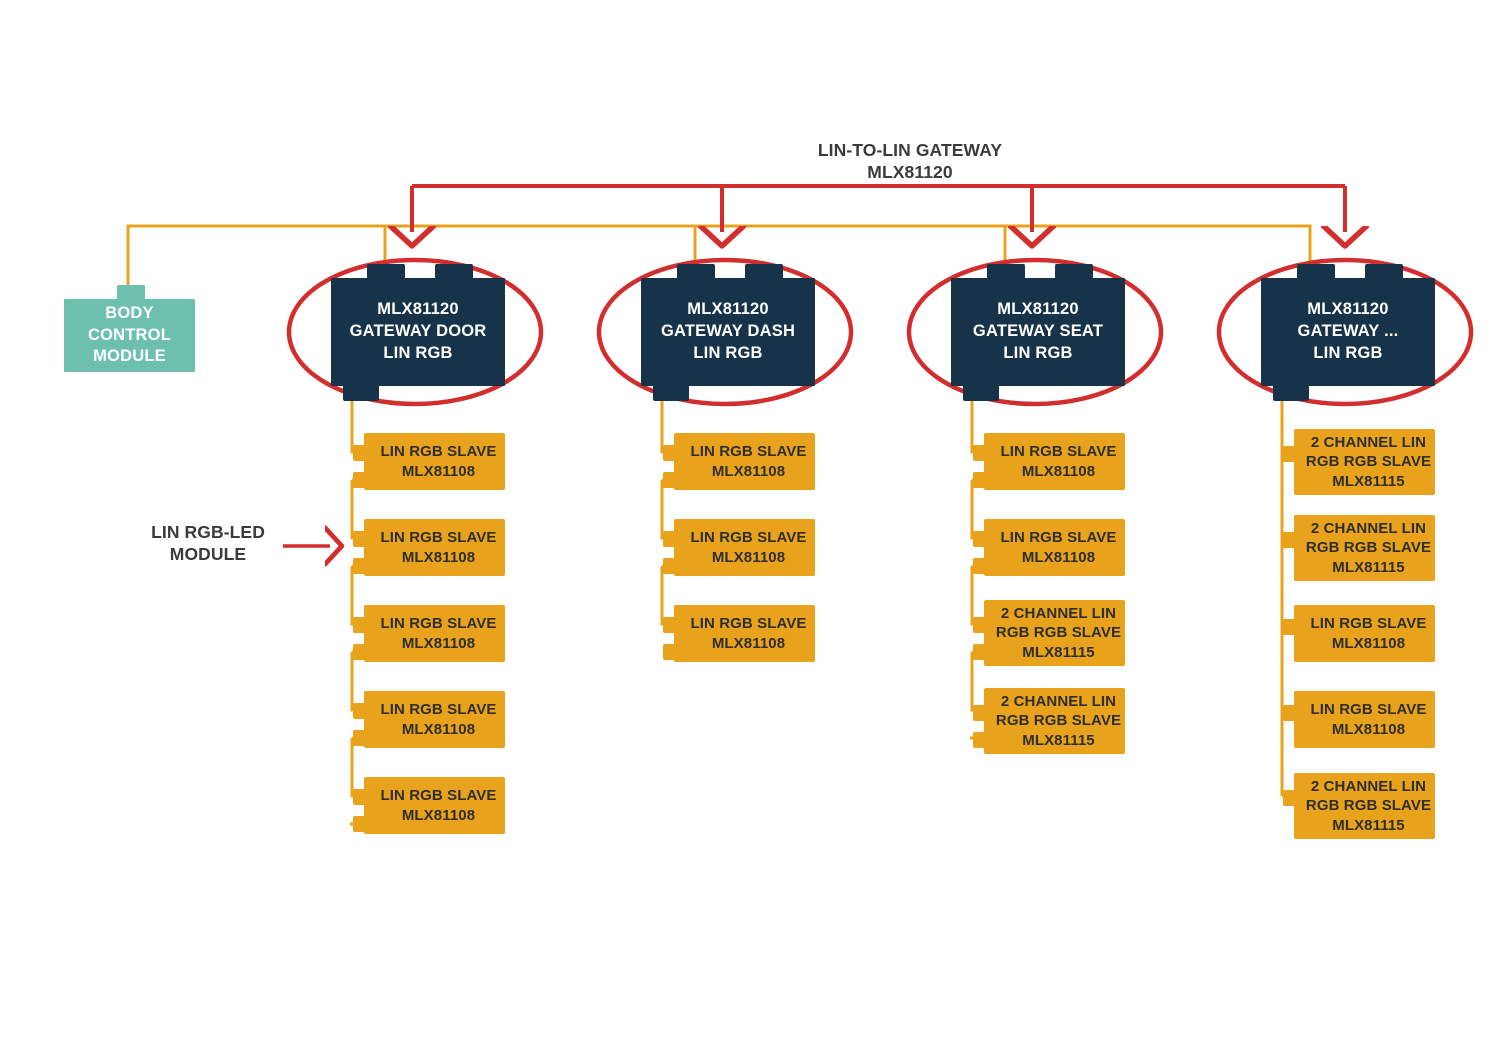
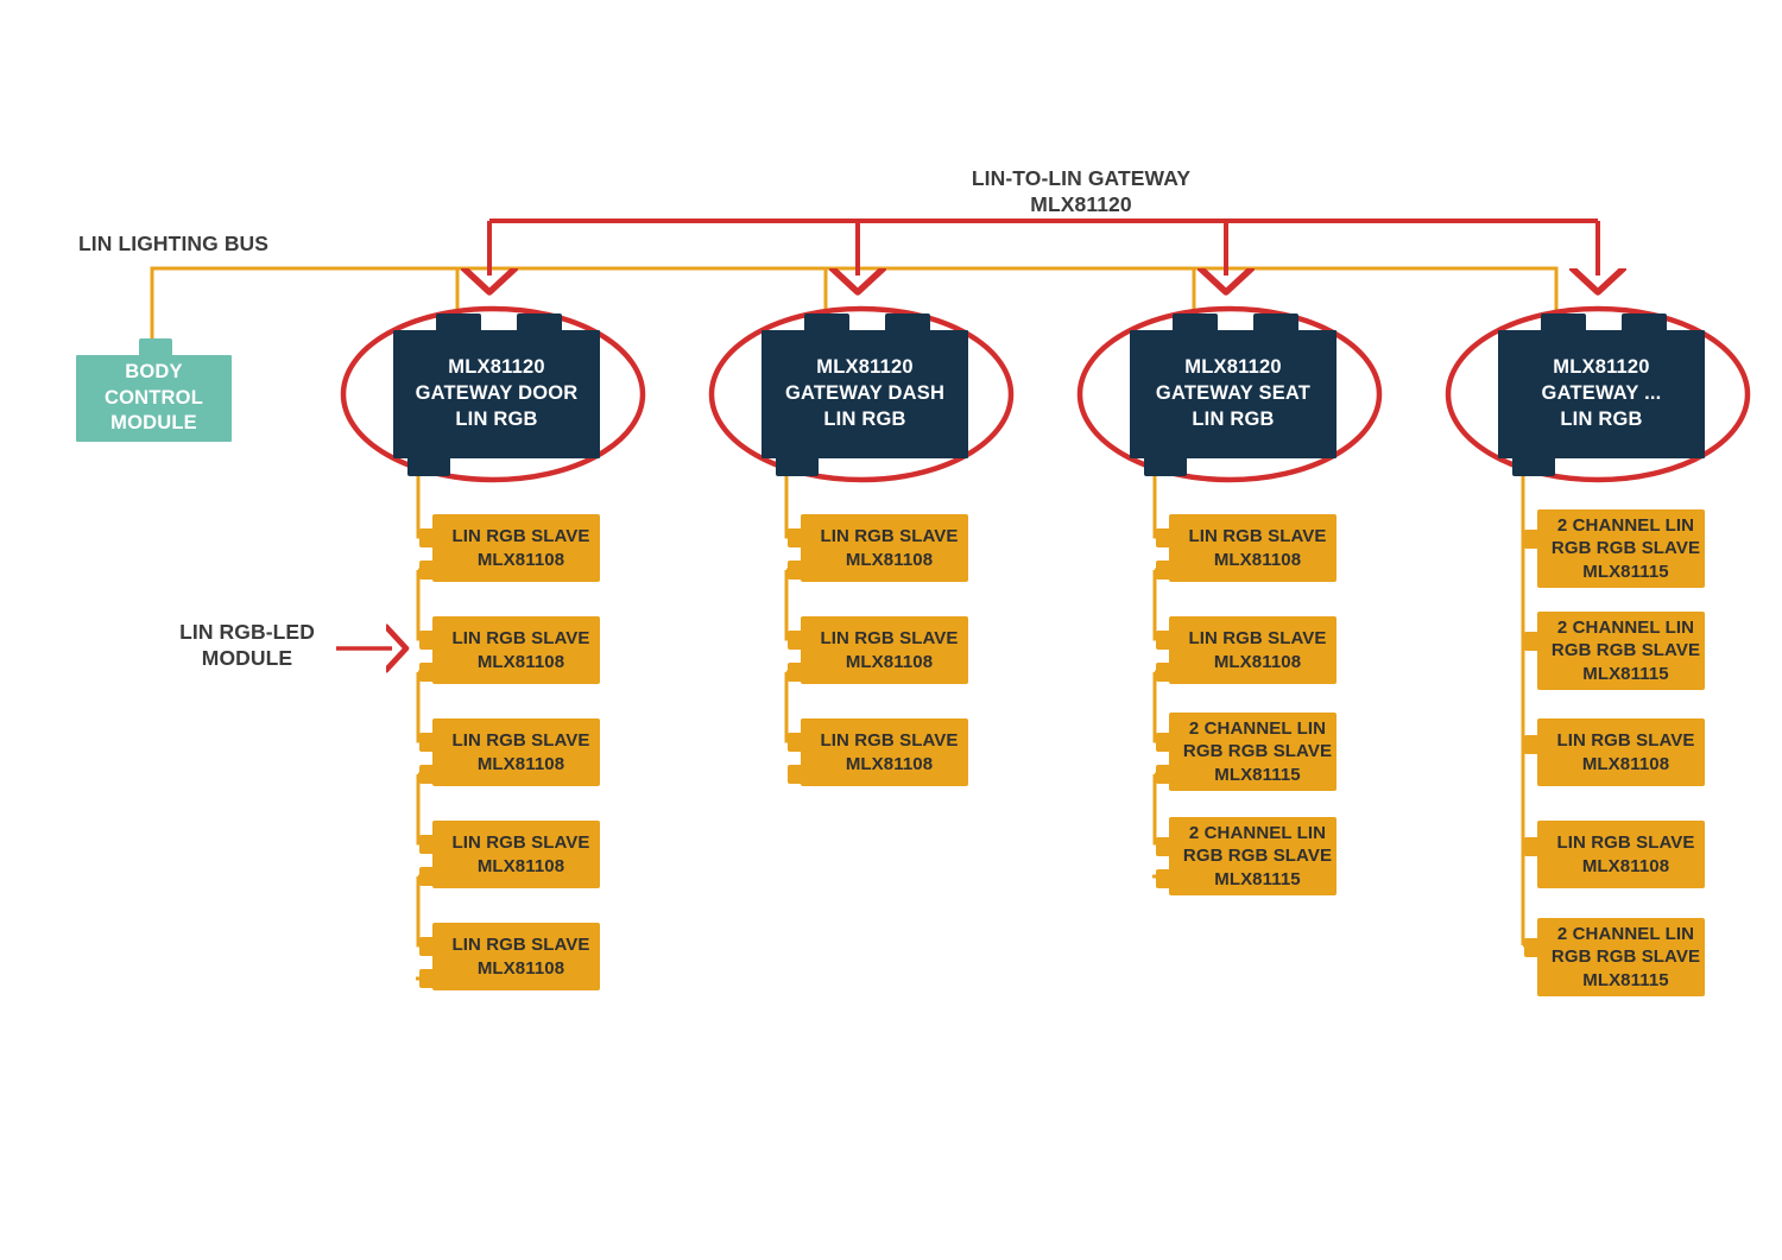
  BODY
  CONTROL
  MODULE
  MLX81120
  GATEWAY DOOR
  LIN RGB
  MLX81120
  GATEWAY DASH
  LIN RGB
  MLX81120
  GATEWAY SEAT
  LIN RGB
  MLX81120
  GATEWAY ...
  LIN RGB
  LIN RGB SLAVE
  MLX81108
  LIN RGB SLAVE
  MLX81108
  LIN RGB SLAVE
  MLX81108
  LIN RGB SLAVE
  MLX81108
  LIN RGB SLAVE
  MLX81108
  LIN RGB SLAVE
  MLX81108
  LIN RGB SLAVE
  MLX81108
  LIN RGB SLAVE
  MLX81108
  LIN RGB SLAVE
  MLX81108
  LIN RGB SLAVE
  MLX81108
  2 CHANNEL LIN
  RGB RGB SLAVE
  MLX81115
  2 CHANNEL LIN
  RGB RGB SLAVE
  MLX81115
  2 CHANNEL LIN
  RGB RGB SLAVE
  MLX81115
  2 CHANNEL LIN
  RGB RGB SLAVE
  MLX81115
  LIN RGB SLAVE
  MLX81108
  LIN RGB SLAVE
  MLX81108
  2 CHANNEL LIN
  RGB RGB SLAVE
  MLX81115
  LIN-TO-LIN GATEWAY
  MLX81120
+ LIN LIGHTING BUS
  LIN RGB-LED
  MODULE
